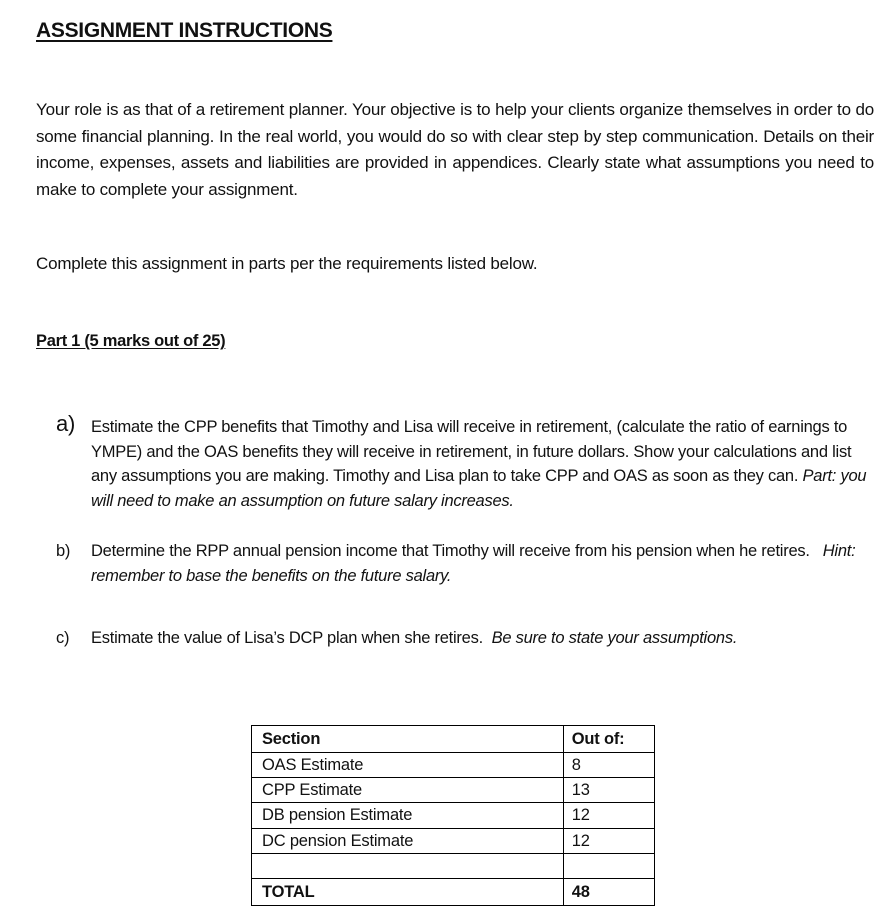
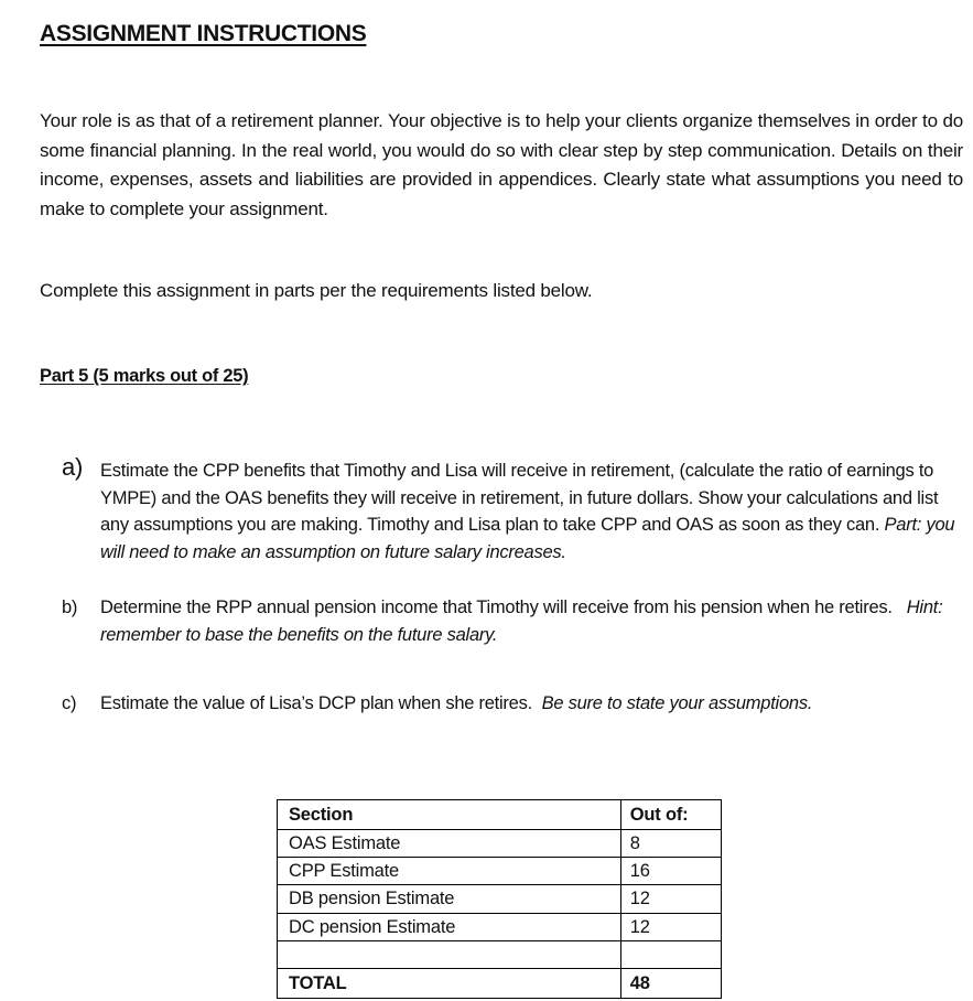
  ASSIGNMENT INSTRUCTIONS
  Your role is as that of a retirement planner. Your objective is to help your clients organize themselves in order to do some financial planning. In the real world, you would do so with clear step by step communication. Details on their income, expenses, assets and liabilities are provided in appendices. Clearly state what assumptions you need to make to complete your assignment.
  Complete this assignment in parts per the requirements listed below.
- Part 1 (5 marks out of 25)
+ Part 5 (5 marks out of 25)
  a)
  Estimate the CPP benefits that Timothy and Lisa will receive in retirement, (calculate the ratio of earnings to YMPE) and the OAS benefits they will receive in retirement, in future dollars. Show your calculations and list any assumptions you are making. Timothy and Lisa plan to take CPP and OAS as soon as they can. Part: you will need to make an assumption on future salary increases.
  b)
  Determine the RPP annual pension income that Timothy will receive from his pension when he retires. Hint: remember to base the benefits on the future salary.
  c)
  Estimate the value of Lisa’s DCP plan when she retires. Be sure to state your assumptions.
  Section	Out of:
  OAS Estimate	8
- CPP Estimate	13
+ CPP Estimate	16
  DB pension Estimate	12
  DC pension Estimate	12
  TOTAL	48
